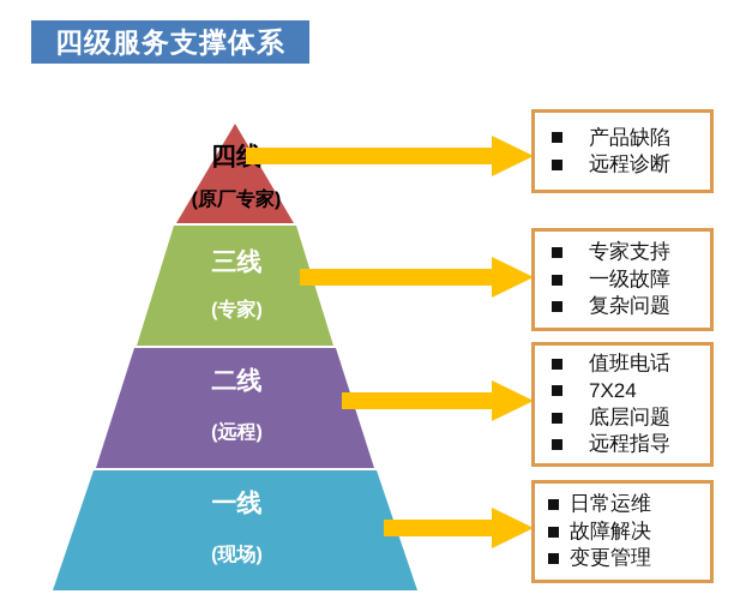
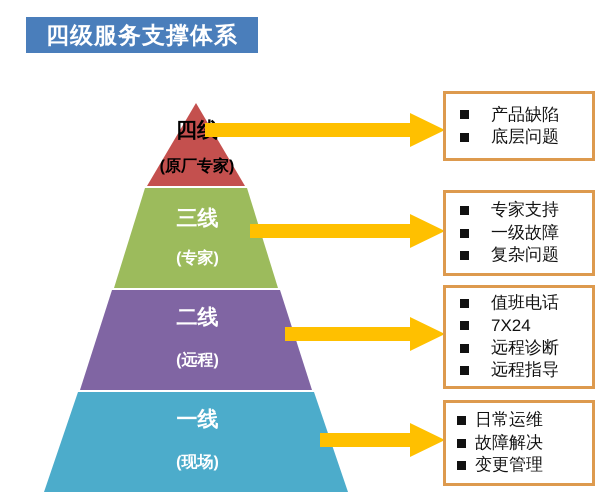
  四级服务支撑体系
  (原厂专家)
  三线
  (专家)
  二线
  (远程)
  一线
  (现场)
  产品缺陷
- 远程诊断
+ 底层问题
  专家支持
  一级故障
  复杂问题
  值班电话
  7X24
- 底层问题
+ 远程诊断
  远程指导
  日常运维
  故障解决
  变更管理
